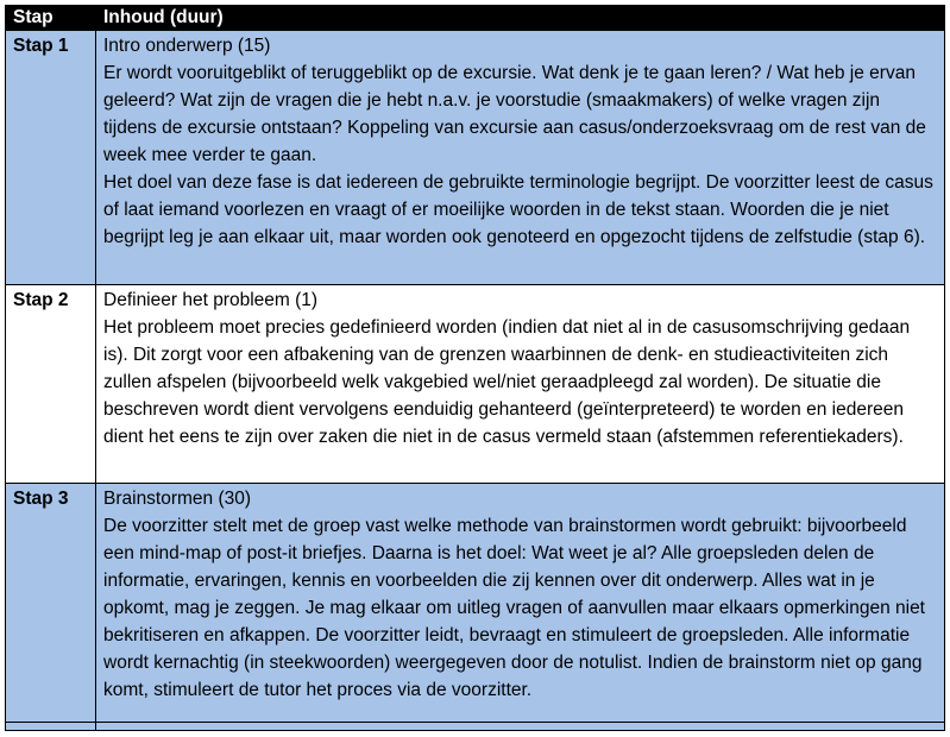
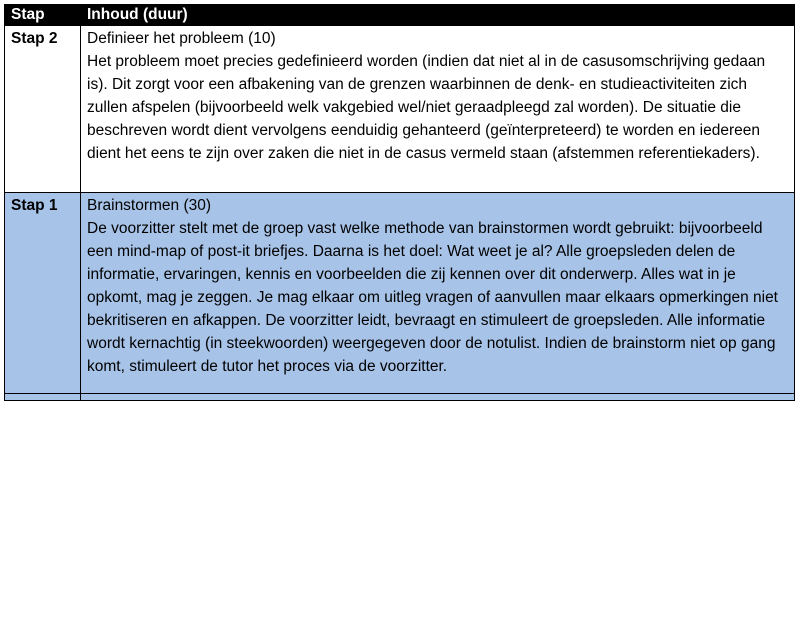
  Stap	Inhoud (duur)
- Stap 1	Intro onderwerp (15) Er wordt vooruitgeblikt of teruggeblikt op de excursie. Wat denk je te gaan leren? / Wat heb je ervan geleerd? Wat zijn de vragen die je hebt n.a.v. je voorstudie (smaakmakers) of welke vragen zijn tijdens de excursie ontstaan? Koppeling van excursie aan casus/onderzoeksvraag om de rest van de week mee verder te gaan. Het doel van deze fase is dat iedereen de gebruikte terminologie begrijpt. De voorzitter leest de casus of laat iemand voorlezen en vraagt of er moeilijke woorden in de tekst staan. Woorden die je niet begrijpt leg je aan elkaar uit, maar worden ook genoteerd en opgezocht tijdens de zelfstudie (stap 6).
- Stap 2	Definieer het probleem (1) Het probleem moet precies gedefinieerd worden (indien dat niet al in de casusomschrijving gedaan is). Dit zorgt voor een afbakening van de grenzen waarbinnen de denk- en studieactiviteiten zich zullen afspelen (bijvoorbeeld welk vakgebied wel/niet geraadpleegd zal worden). De situatie die beschreven wordt dient vervolgens eenduidig gehanteerd (geïnterpreteerd) te worden en iedereen dient het eens te zijn over zaken die niet in de casus vermeld staan (afstemmen referentiekaders).
+ Stap 2	Definieer het probleem (10) Het probleem moet precies gedefinieerd worden (indien dat niet al in de casusomschrijving gedaan is). Dit zorgt voor een afbakening van de grenzen waarbinnen de denk- en studieactiviteiten zich zullen afspelen (bijvoorbeeld welk vakgebied wel/niet geraadpleegd zal worden). De situatie die beschreven wordt dient vervolgens eenduidig gehanteerd (geïnterpreteerd) te worden en iedereen dient het eens te zijn over zaken die niet in de casus vermeld staan (afstemmen referentiekaders).
- Stap 3	Brainstormen (30) De voorzitter stelt met de groep vast welke methode van brainstormen wordt gebruikt: bijvoorbeeld een mind-map of post-it briefjes. Daarna is het doel: Wat weet je al? Alle groepsleden delen de informatie, ervaringen, kennis en voorbeelden die zij kennen over dit onderwerp. Alles wat in je opkomt, mag je zeggen. Je mag elkaar om uitleg vragen of aanvullen maar elkaars opmerkingen niet bekritiseren en afkappen. De voorzitter leidt, bevraagt en stimuleert de groepsleden. Alle informatie wordt kernachtig (in steekwoorden) weergegeven door de notulist. Indien de brainstorm niet op gang komt, stimuleert de tutor het proces via de voorzitter.
+ Stap 1	Brainstormen (30) De voorzitter stelt met de groep vast welke methode van brainstormen wordt gebruikt: bijvoorbeeld een mind-map of post-it briefjes. Daarna is het doel: Wat weet je al? Alle groepsleden delen de informatie, ervaringen, kennis en voorbeelden die zij kennen over dit onderwerp. Alles wat in je opkomt, mag je zeggen. Je mag elkaar om uitleg vragen of aanvullen maar elkaars opmerkingen niet bekritiseren en afkappen. De voorzitter leidt, bevraagt en stimuleert de groepsleden. Alle informatie wordt kernachtig (in steekwoorden) weergegeven door de notulist. Indien de brainstorm niet op gang komt, stimuleert de tutor het proces via de voorzitter.
